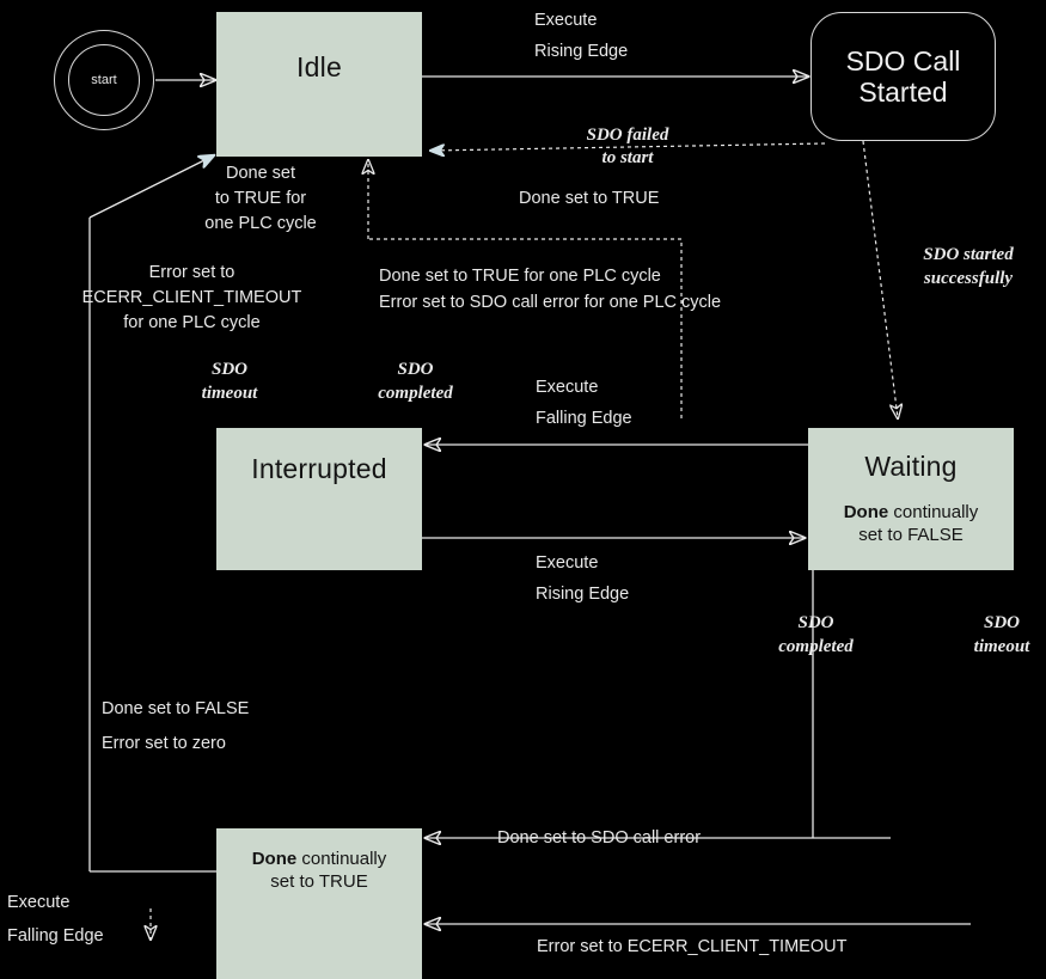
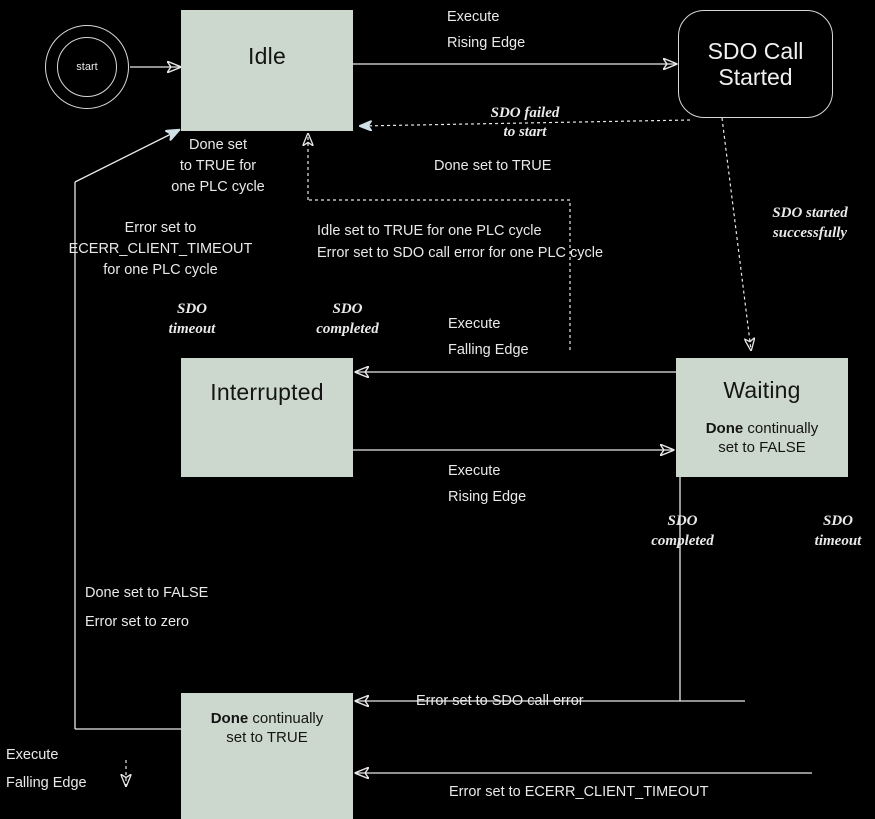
  start
  Idle
  SDO Call
  Started
  Interrupted
  Waiting
  Done continually
  set to FALSE
  Done continually
  set to TRUE
  Execute
  Rising Edge
  SDO failed
  to start
  Done set to TRUE
  SDO started
  successfully
  Done set
  to TRUE for
  one PLC cycle
  Error set to
  ECERR_CLIENT_TIMEOUT
  for one PLC cycle
- Done set to TRUE for one PLC cycle
+ Idle set to TRUE for one PLC cycle
  Error set to SDO call error for one PLC cycle
  SDO
  timeout
  SDO
  completed
  Execute
  Falling Edge
  Execute
  Rising Edge
  SDO
  completed
  SDO
  timeout
  Done set to FALSE
  Error set to zero
  Execute
  Falling Edge
- Done set to SDO call error
+ Error set to SDO call error
  Error set to ECERR_CLIENT_TIMEOUT
